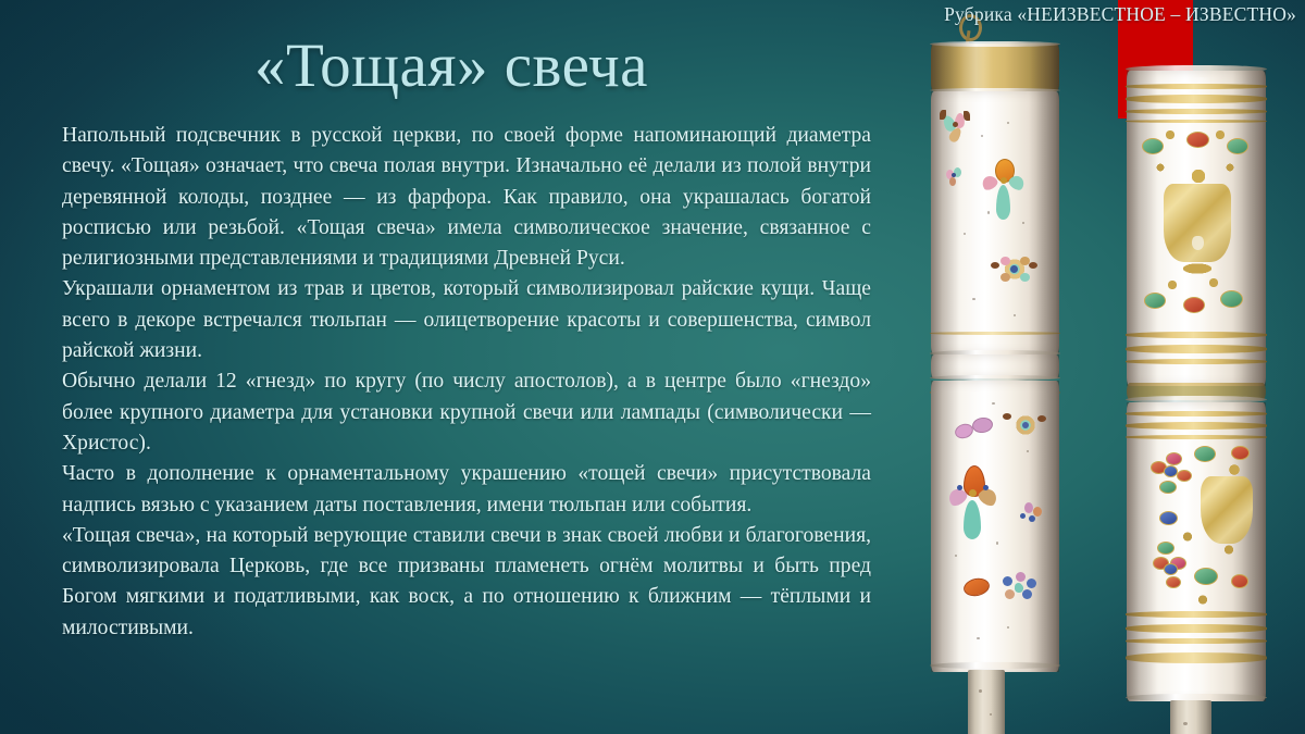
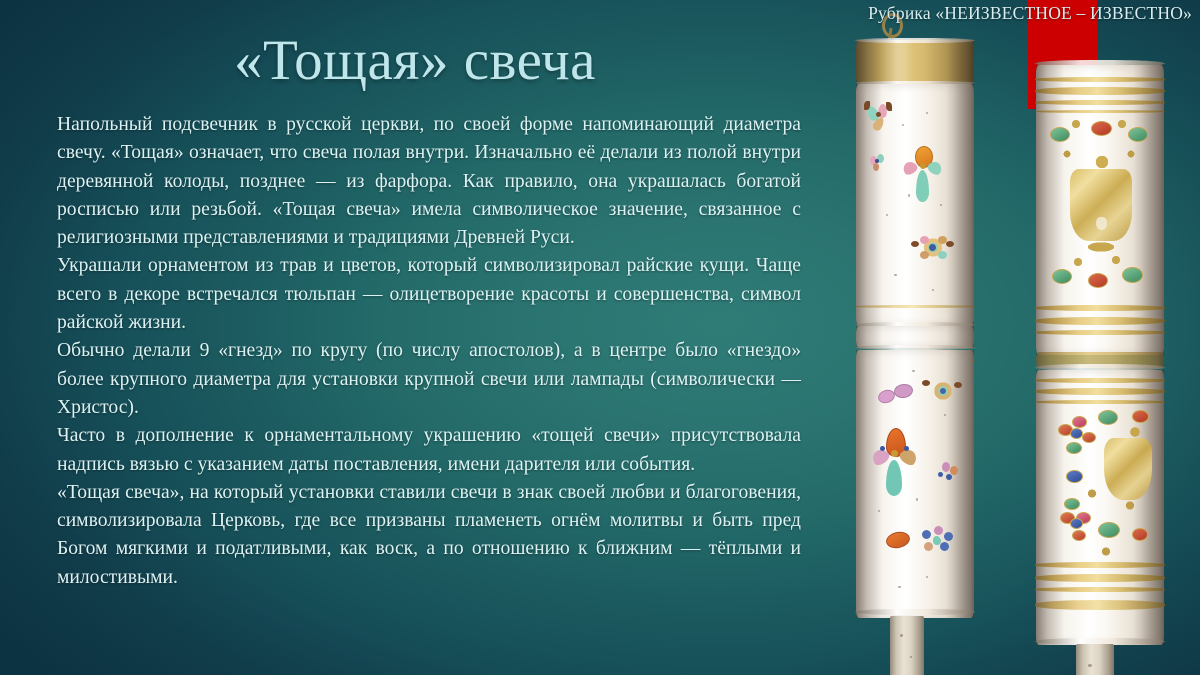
  Рубрика «НЕИЗВЕСТНОЕ – ИЗВЕСТНО»
  «Тощая» свеча
  Напольный подсвечник в русской церкви, по своей форме напоминающий диаметра свечу. «Тощая» означает, что свеча полая внутри. Изначально её делали из полой внутри деревянной колоды, позднее — из фарфора. Как правило, она украшалась богатой росписью или резьбой. «Тощая свеча» имела символическое значение, связанное с религиозными представлениями и традициями Древней Руси.
  Украшали орнаментом из трав и цветов, который символизировал райские кущи. Чаще всего в декоре встречался тюльпан — олицетворение красоты и совершенства, символ райской жизни.
- Обычно делали 12 «гнезд» по кругу (по числу апостолов), а в центре было «гнездо» более крупного диаметра для установки крупной свечи или лампады (символически — Христос).
+ Обычно делали 9 «гнезд» по кругу (по числу апостолов), а в центре было «гнездо» более крупного диаметра для установки крупной свечи или лампады (символически — Христос).
- Часто в дополнение к орнаментальному украшению «тощей свечи» присутствовала надпись вязью с указанием даты поставления, имени тюльпан или события.
+ Часто в дополнение к орнаментальному украшению «тощей свечи» присутствовала надпись вязью с указанием даты поставления, имени дарителя или события.
- «Тощая свеча», на который верующие ставили свечи в знак своей любви и благоговения, символизировала Церковь, где все призваны пламенеть огнём молитвы и быть пред Богом мягкими и податливыми, как воск, а по отношению к ближним — тёплыми и милостивыми.
+ «Тощая свеча», на который установки ставили свечи в знак своей любви и благоговения, символизировала Церковь, где все призваны пламенеть огнём молитвы и быть пред Богом мягкими и податливыми, как воск, а по отношению к ближним — тёплыми и милостивыми.
